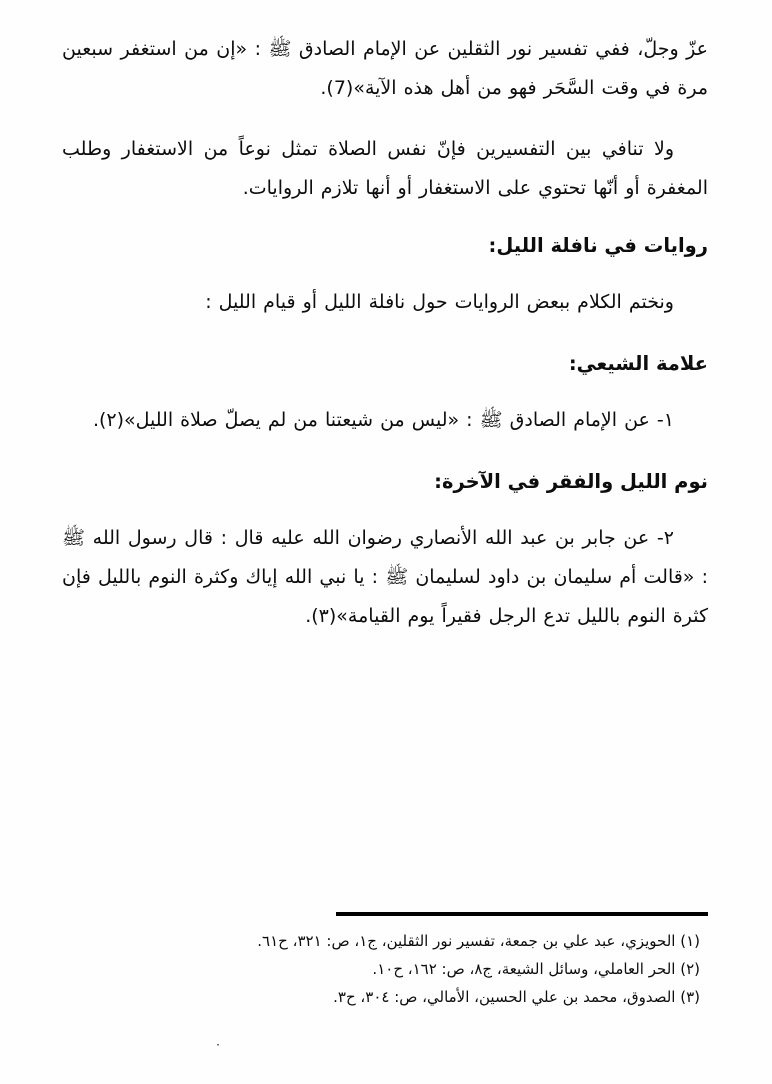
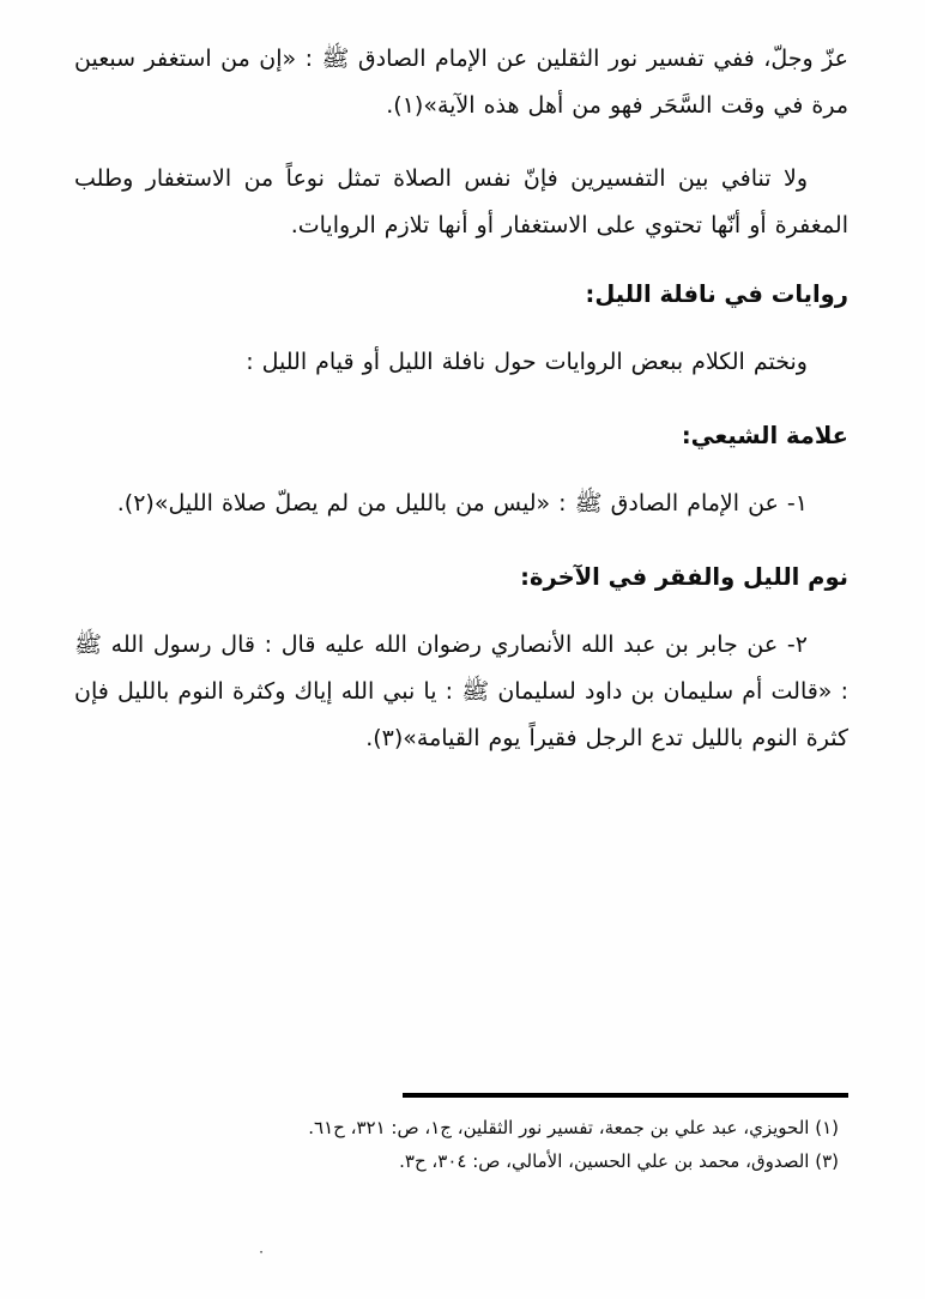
- عزّ وجلّ، ففي تفسير نور الثقلين عن الإمام الصادق ﷺ : «إن من استغفر سبعين مرة في وقت السَّحَر فهو من أهل هذه الآية»(7).
+ عزّ وجلّ، ففي تفسير نور الثقلين عن الإمام الصادق ﷺ : «إن من استغفر سبعين مرة في وقت السَّحَر فهو من أهل هذه الآية»(١).
  ولا تنافي بين التفسيرين فإنّ نفس الصلاة تمثل نوعاً من الاستغفار وطلب المغفرة أو أنّها تحتوي على الاستغفار أو أنها تلازم الروايات.
  روايات في نافلة الليل:
  ونختم الكلام ببعض الروايات حول نافلة الليل أو قيام الليل :
  علامة الشيعي:
- ١- عن الإمام الصادق ﷺ : «ليس من شيعتنا من لم يصلّ صلاة الليل»(٢).
+ ١- عن الإمام الصادق ﷺ : «ليس من بالليل من لم يصلّ صلاة الليل»(٢).
  نوم الليل والفقر في الآخرة:
  ٢- عن جابر بن عبد الله الأنصاري رضوان الله عليه قال : قال رسول الله ﷺ : «قالت أم سليمان بن داود لسليمان ﷺ : يا نبي الله إياك وكثرة النوم بالليل فإن كثرة النوم بالليل تدع الرجل فقيراً يوم القيامة»(٣).
  (١) الحويزي، عبد علي بن جمعة، تفسير نور الثقلين، ج١، ص: ٣٢١، ح٦١.
- (٢) الحر العاملي، وسائل الشيعة، ج٨، ص: ١٦٢، ح١٠.
  (٣) الصدوق، محمد بن علي الحسين، الأمالي، ص: ٣٠٤، ح٣.
  ·
